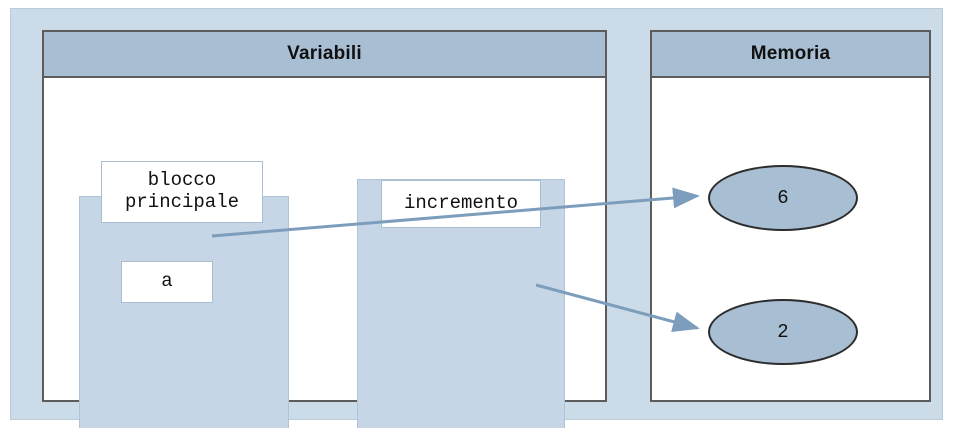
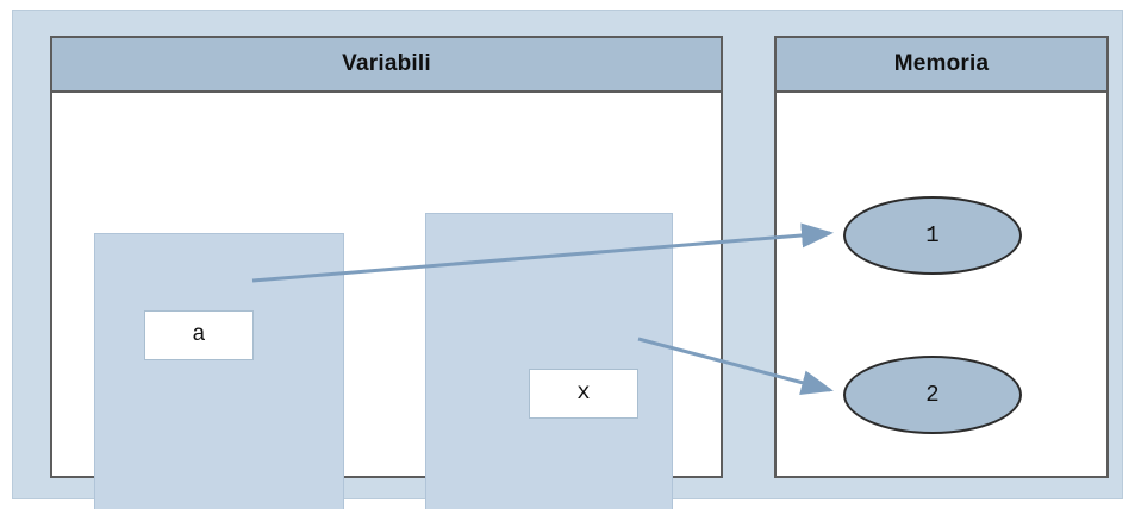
  Variabili
- blocco
- principale
- incremento
  a
+ x
  Memoria
- 6
+ 1
  2
